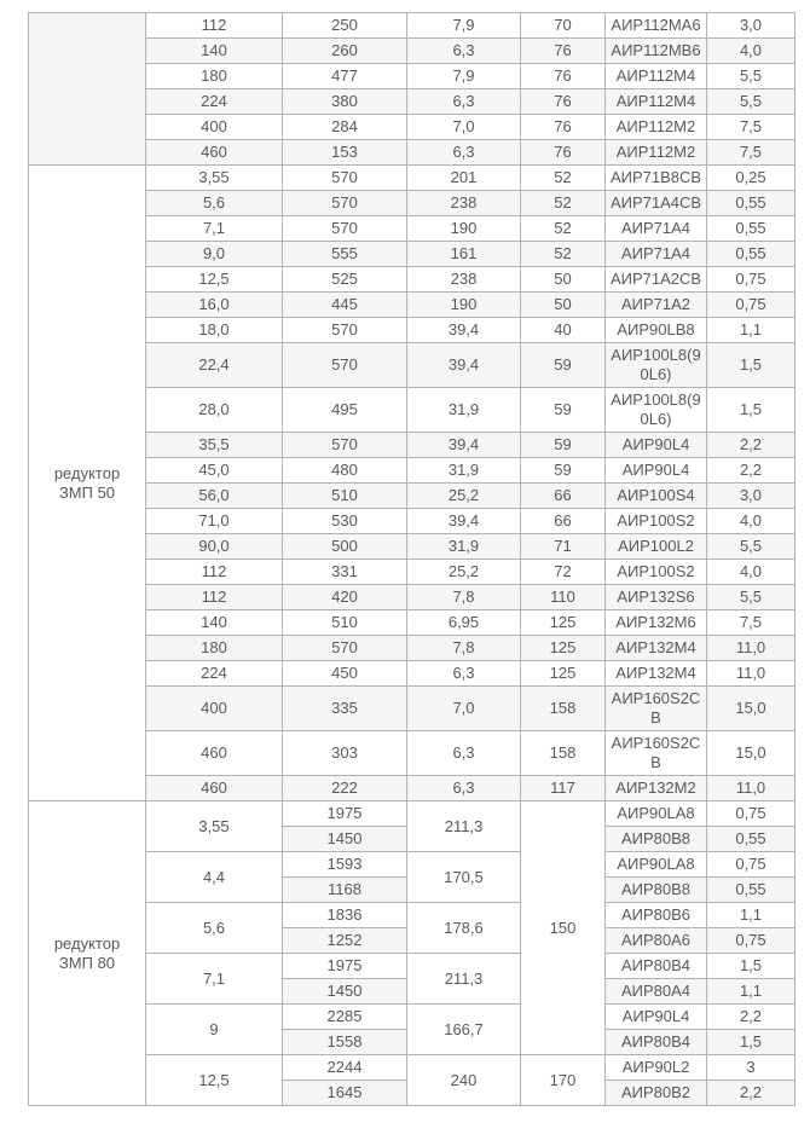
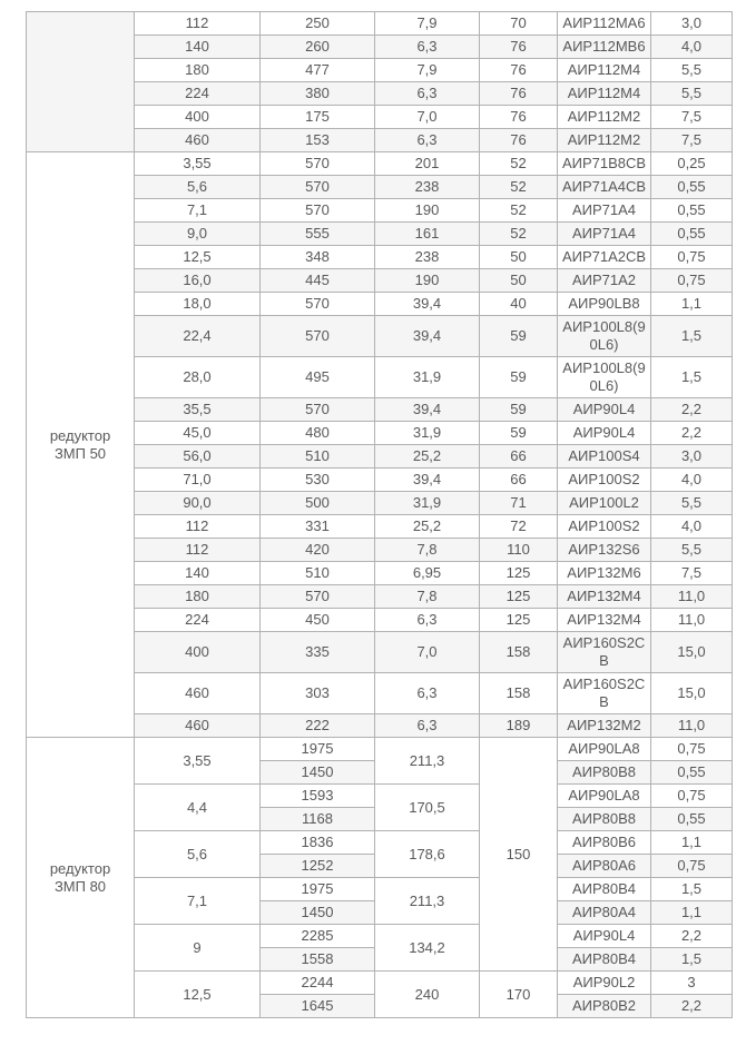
  	112	250	7,9	70	АИР112МА6	3,0
  140	260	6,3	76	АИР112МВ6	4,0
  180	477	7,9	76	АИР112М4	5,5
  224	380	6,3	76	АИР112М4	5,5
- 400	284	7,0	76	АИР112М2	7,5
+ 400	175	7,0	76	АИР112М2	7,5
  460	153	6,3	76	АИР112М2	7,5
  редуктор ЗМП 50	3,55	570	201	52	АИР71В8СВ	0,25
  5,6	570	238	52	АИР71А4СВ	0,55
  7,1	570	190	52	АИР71А4	0,55
  9,0	555	161	52	АИР71А4	0,55
- 12,5	525	238	50	АИР71А2СВ	0,75
+ 12,5	348	238	50	АИР71А2СВ	0,75
  16,0	445	190	50	АИР71А2	0,75
  18,0	570	39,4	40	АИР90LB8	1,1
  22,4	570	39,4	59	АИР100L8(90L6)	1,5
  28,0	495	31,9	59	АИР100L8(90L6)	1,5
  35,5	570	39,4	59	АИР90L4	2,2
  45,0	480	31,9	59	АИР90L4	2,2
  56,0	510	25,2	66	АИР100S4	3,0
  71,0	530	39,4	66	АИР100S2	4,0
  90,0	500	31,9	71	АИР100L2	5,5
  112	331	25,2	72	АИР100S2	4,0
  112	420	7,8	110	АИР132S6	5,5
  140	510	6,95	125	АИР132М6	7,5
  180	570	7,8	125	АИР132М4	11,0
  224	450	6,3	125	АИР132М4	11,0
  400	335	7,0	158	АИР160S2CВ	15,0
  460	303	6,3	158	АИР160S2CВ	15,0
- 460	222	6,3	117	АИР132М2	11,0
+ 460	222	6,3	189	АИР132М2	11,0
  редуктор ЗМП 80	3,55	1975	211,3	150	АИР90LA8	0,75
  1450	АИР80В8	0,55
  4,4	1593	170,5	АИР90LA8	0,75
  1168	АИР80В8	0,55
  5,6	1836	178,6	АИР80В6	1,1
  1252	АИР80А6	0,75
  7,1	1975	211,3	АИР80В4	1,5
  1450	АИР80А4	1,1
- 9	2285	166,7	АИР90L4	2,2
+ 9	2285	134,2	АИР90L4	2,2
  1558	АИР80В4	1,5
  12,5	2244	240	170	АИР90L2	3
  1645	АИР80В2	2,2
